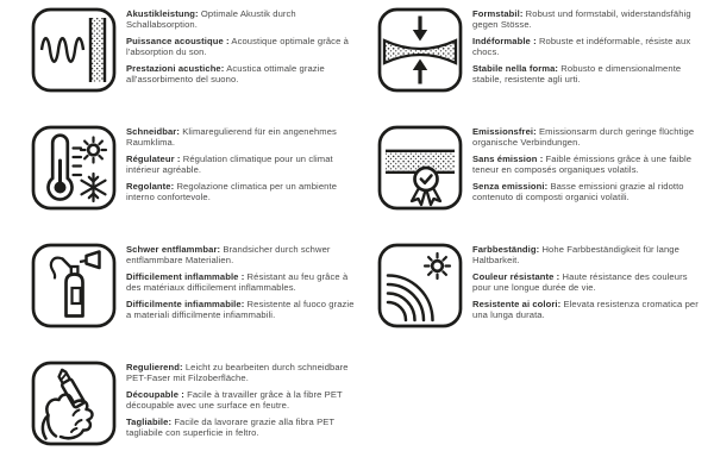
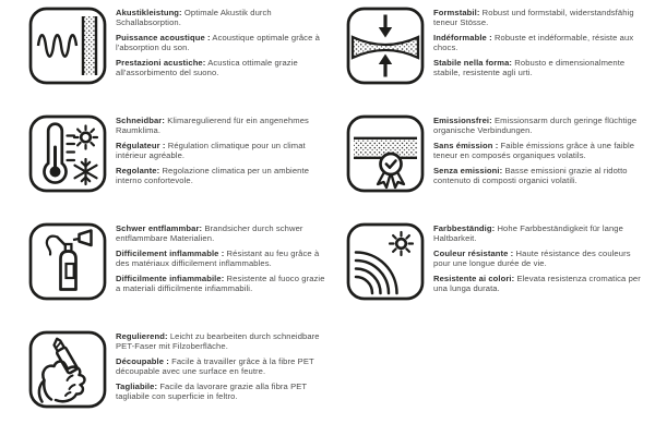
  Akustikleistung: Optimale Akustik durch Schallabsorption.
  Puissance acoustique : Acoustique optimale grâce à l'absorption du son.
  Prestazioni acustiche: Acustica ottimale grazie all'assorbimento del suono.
- Formstabil: Robust und formstabil, widerstandsfähig gegen Stösse.
+ Formstabil: Robust und formstabil, widerstandsfähig teneur Stösse.
  Indéformable : Robuste et indéformable, résiste aux chocs.
  Stabile nella forma: Robusto e dimensionalmente stabile, resistente agli urti.
  Schneidbar: Klimaregulierend für ein angenehmes Raumklima.
  Régulateur : Régulation climatique pour un climat intérieur agréable.
  Regolante: Regolazione climatica per un ambiente interno confortevole.
  Emissionsfrei: Emissionsarm durch geringe flüchtige organische Verbindungen.
  Sans émission : Faible émissions grâce à une faible teneur en composés organiques volatils.
  Senza emissioni: Basse emissioni grazie al ridotto contenuto di composti organici volatili.
  Schwer entflammbar: Brandsicher durch schwer entflammbare Materialien.
  Difficilement inflammable : Résistant au feu grâce à des matériaux difficilement inflammables.
  Difficilmente infiammabile: Resistente al fuoco grazie a materiali difficilmente infiammabili.
  Farbbeständig: Hohe Farbbeständigkeit für lange Haltbarkeit.
  Couleur résistante : Haute résistance des couleurs pour une longue durée de vie.
  Resistente ai colori: Elevata resistenza cromatica per una lunga durata.
  Regulierend: Leicht zu bearbeiten durch schneidbare PET-Faser mit Filzoberfläche.
  Découpable : Facile à travailler grâce à la fibre PET découpable avec une surface en feutre.
  Tagliabile: Facile da lavorare grazie alla fibra PET tagliabile con superficie in feltro.
